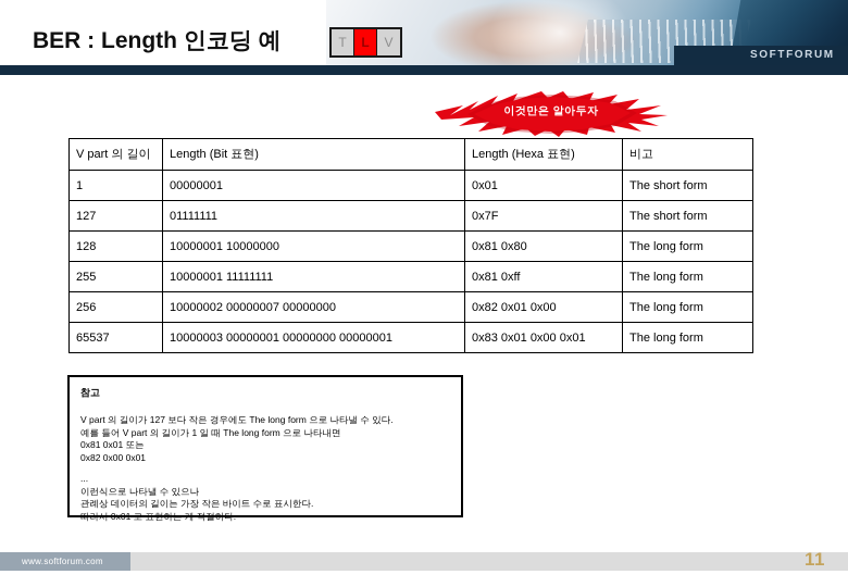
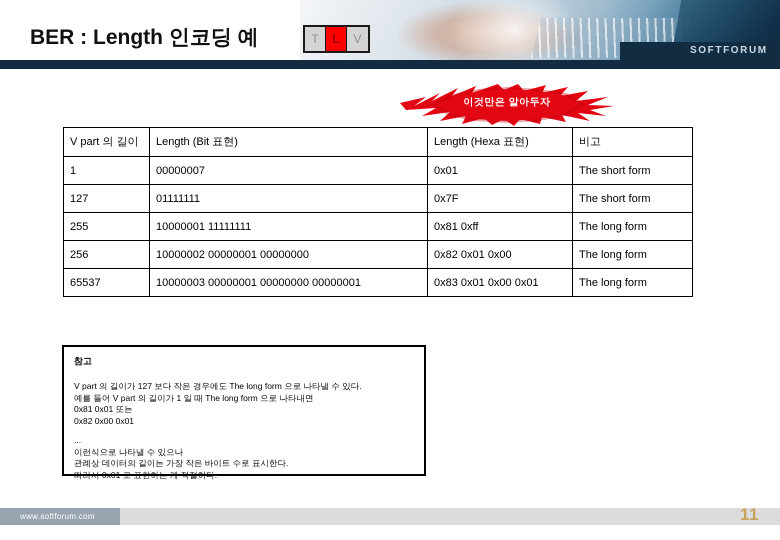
  SOFTFORUM
  BER : Length 인코딩 예
  T
  L
  V
  이것만은 알아두자
  V part 의 길이	Length (Bit 표현)	Length (Hexa 표현)	비고
- 1	00000001	0x01	The short form
+ 1	00000007	0x01	The short form
  127	01111111	0x7F	The short form
- 128	10000001 10000000	0x81 0x80	The long form
  255	10000001 11111111	0x81 0xff	The long form
- 256	10000002 00000007 00000000	0x82 0x01 0x00	The long form
+ 256	10000002 00000001 00000000	0x82 0x01 0x00	The long form
  65537	10000003 00000001 00000000 00000001	0x83 0x01 0x00 0x01	The long form
  참고
  V part 의 길이가 127 보다 작은 경우에도 The long form 으로 나타낼 수 있다.
  예를 들어 V part 의 길이가 1 일 때 The long form 으로 나타내면
  0x81 0x01 또는
  0x82 0x00 0x01
  ...
  이런식으로 나타낼 수 있으나
  관례상 데이터의 길이는 가장 작은 바이트 수로 표시한다.
  따라서 0x01 로 표현하는 게 적절하다.
  www.softforum.com
  11
